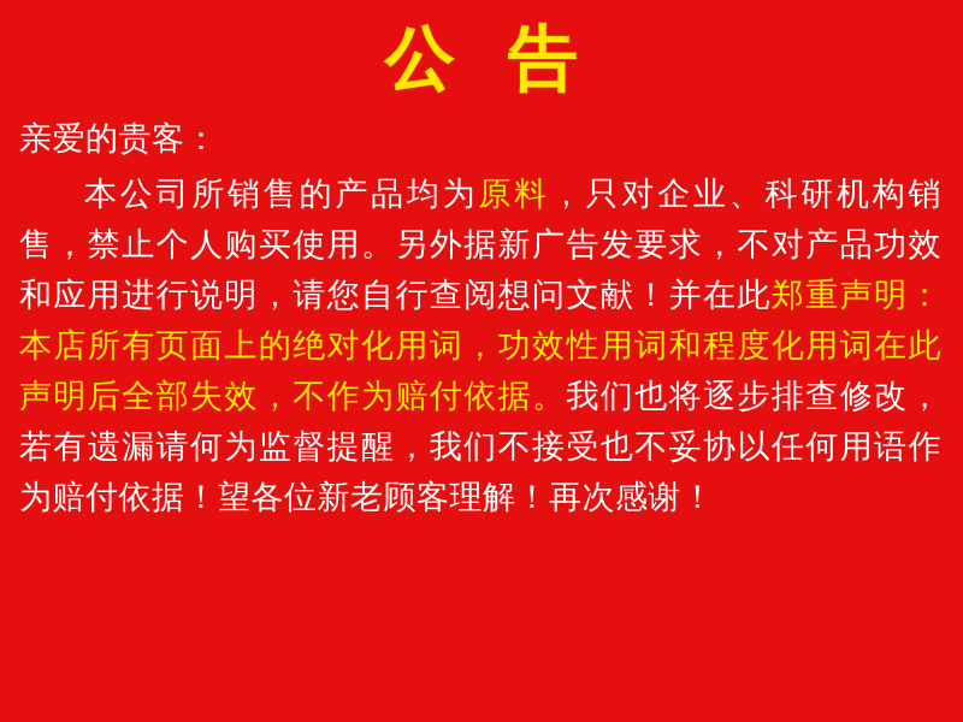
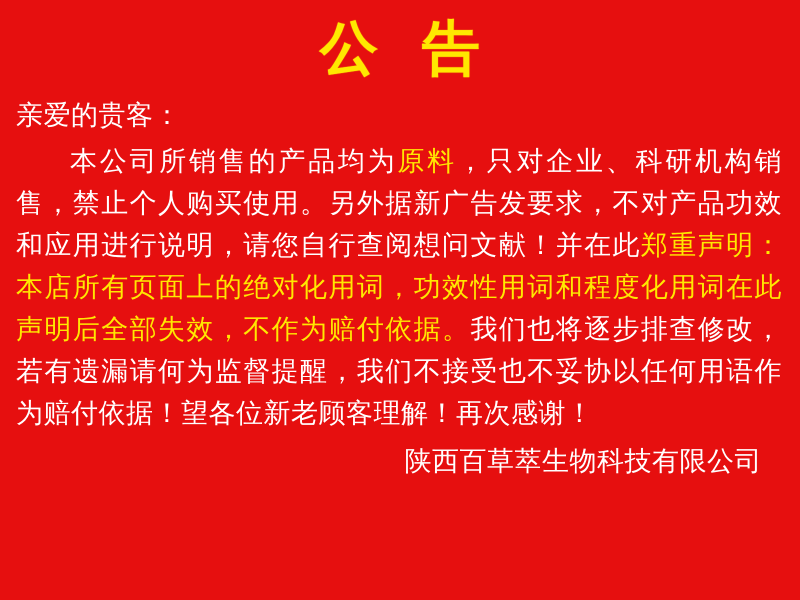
  公 告
  亲爱的贵客：
  本公司所销售的产品均为原料，只对企业、科研机构销售，禁止个人购买使用。另外据新广告发要求，不对产品功效和应用进行说明，请您自行查阅想问文献！并在此郑重声明：本店所有页面上的绝对化用词，功效性用词和程度化用词在此声明后全部失效，不作为赔付依据。我们也将逐步排查修改，若有遗漏请何为监督提醒，我们不接受也不妥协以任何用语作为赔付依据！望各位新老顾客理解！再次感谢！
+ 陕西百草萃生物科技有限公司
